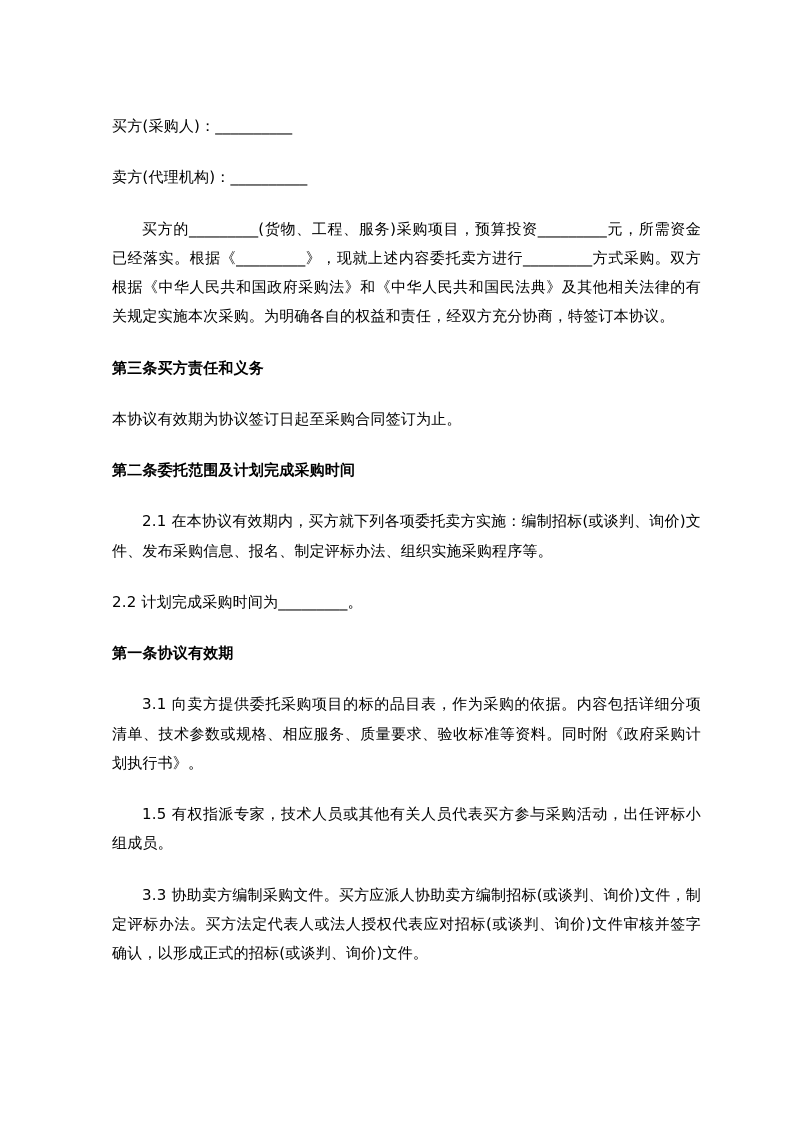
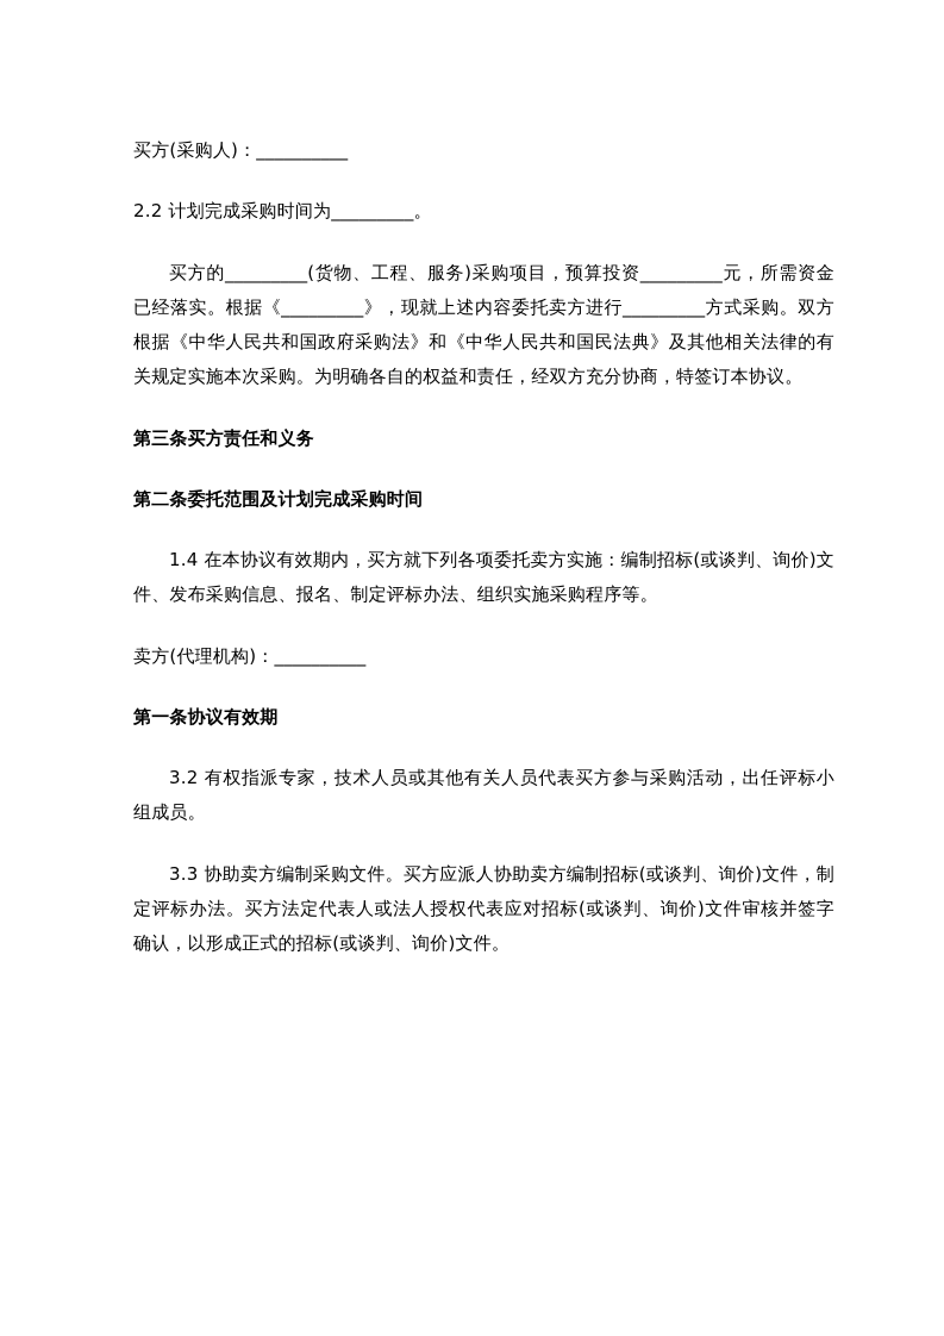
  买方(采购人)：__________
- 卖方(代理机构)：__________
+ 2.2 计划完成采购时间为_________。
  买方的_________(货物、工程、服务)采购项目，预算投资_________元，所需资金已经落实。根据《_________》，现就上述内容委托卖方进行_________方式采购。双方根据《中华人民共和国政府采购法》和《中华人民共和国民法典》及其他相关法律的有关规定实施本次采购。为明确各自的权益和责任，经双方充分协商，特签订本协议。
  第三条买方责任和义务
- 本协议有效期为协议签订日起至采购合同签订为止。
  第二条委托范围及计划完成采购时间
- 2.1 在本协议有效期内，买方就下列各项委托卖方实施：编制招标(或谈判、询价)文件、发布采购信息、报名、制定评标办法、组织实施采购程序等。
+ 1.4 在本协议有效期内，买方就下列各项委托卖方实施：编制招标(或谈判、询价)文件、发布采购信息、报名、制定评标办法、组织实施采购程序等。
- 2.2 计划完成采购时间为_________。
+ 卖方(代理机构)：__________
  第一条协议有效期
- 3.1 向卖方提供委托采购项目的标的品目表，作为采购的依据。内容包括详细分项清单、技术参数或规格、相应服务、质量要求、验收标准等资料。同时附《政府采购计划执行书》。
- 1.5 有权指派专家，技术人员或其他有关人员代表买方参与采购活动，出任评标小组成员。
+ 3.2 有权指派专家，技术人员或其他有关人员代表买方参与采购活动，出任评标小组成员。
  3.3 协助卖方编制采购文件。买方应派人协助卖方编制招标(或谈判、询价)文件，制定评标办法。买方法定代表人或法人授权代表应对招标(或谈判、询价)文件审核并签字确认，以形成正式的招标(或谈判、询价)文件。
